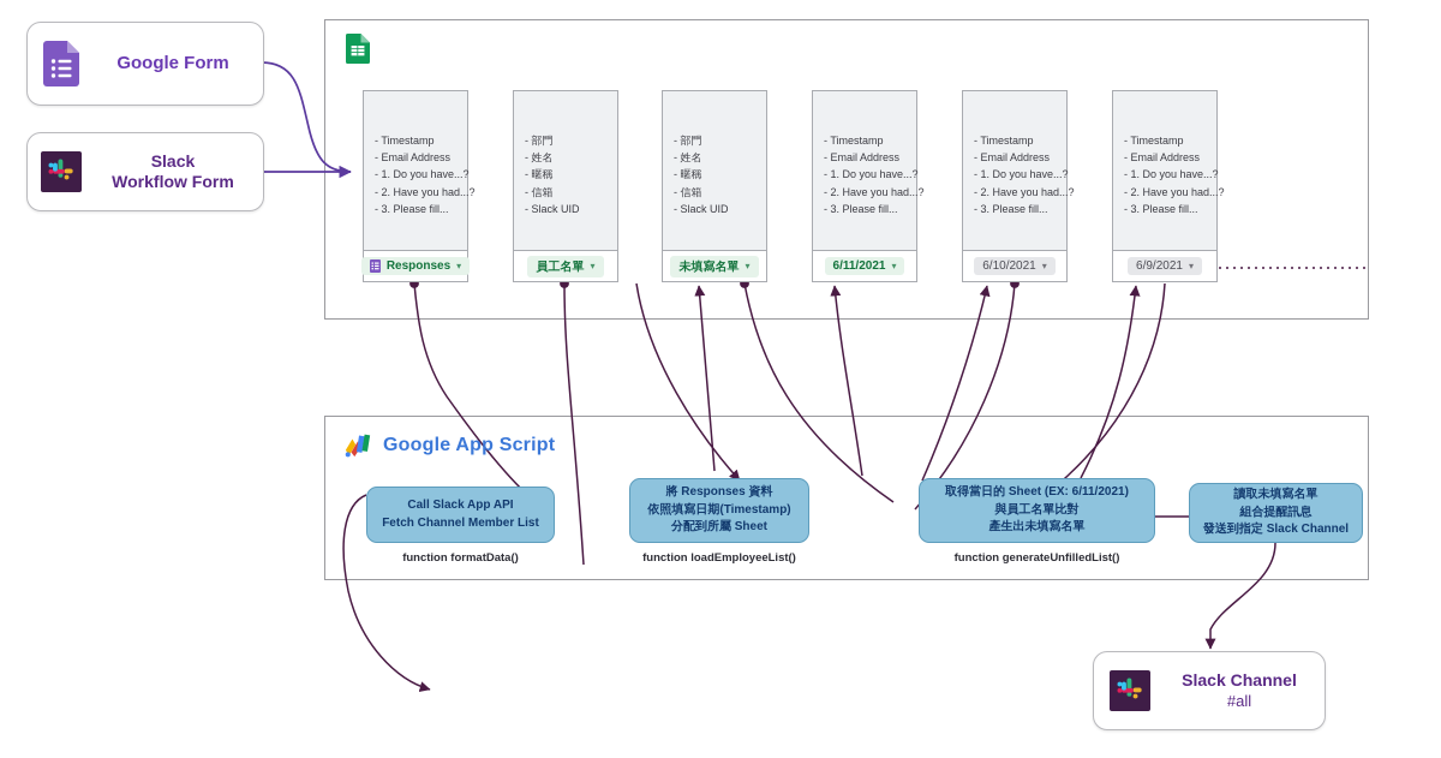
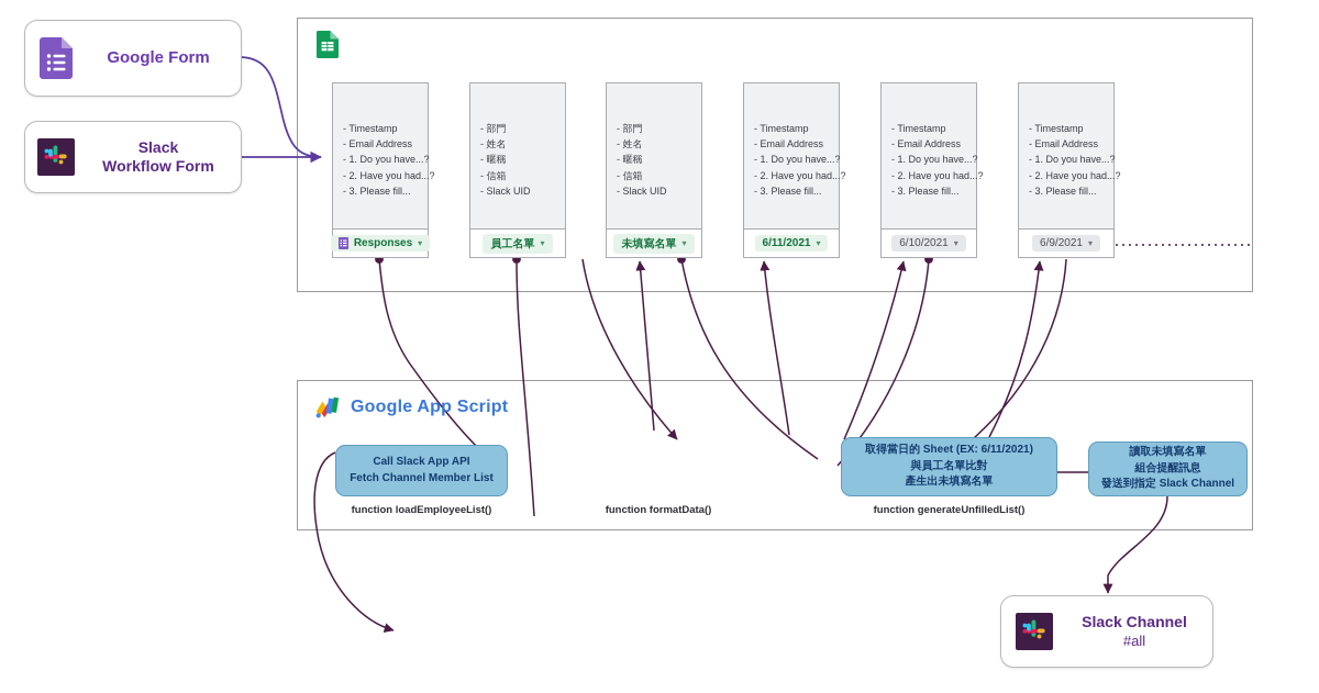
  Google Form
  Slack
  Workflow Form
  - Timestamp
  - Email Address
  - 1. Do you have...?
  - 2. Have you had...?
  - 3. Please fill...
  Responses
  ▾
  - 部門
  - 姓名
  - 暱稱
  - 信箱
  - Slack UID
  員工名單
  ▾
  - 部門
  - 姓名
  - 暱稱
  - 信箱
  - Slack UID
  未填寫名單
  ▾
  - Timestamp
  - Email Address
  - 1. Do you have...?
  - 2. Have you had...?
  - 3. Please fill...
  6/11/2021
  ▾
  - Timestamp
  - Email Address
  - 1. Do you have...?
  - 2. Have you had...?
  - 3. Please fill...
  6/10/2021
  ▾
  - Timestamp
  - Email Address
  - 1. Do you have...?
  - 2. Have you had...?
  - 3. Please fill...
  6/9/2021
  ▾
  Google App Script
  Call Slack App API
  Fetch Channel Member List
- function formatData()
+ function loadEmployeeList()
- 將 Responses 資料
- 依照填寫日期(Timestamp)
- 分配到所屬 Sheet
- function loadEmployeeList()
+ function formatData()
  取得當日的 Sheet (EX: 6/11/2021)
  與員工名單比對
  產生出未填寫名單
  function generateUnfilledList()
  讀取未填寫名單
  組合提醒訊息
  發送到指定 Slack Channel
  Slack Channel
  #all
